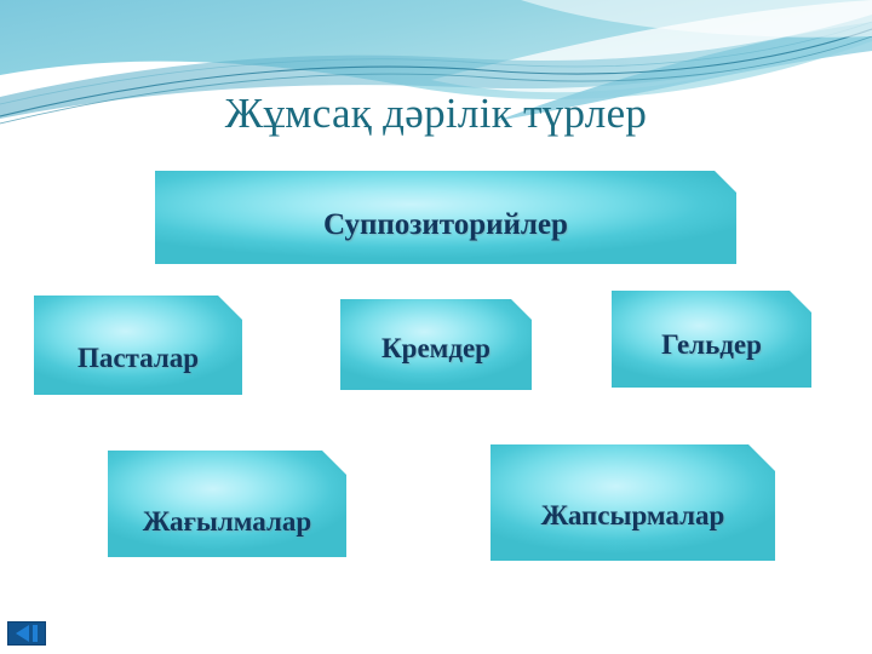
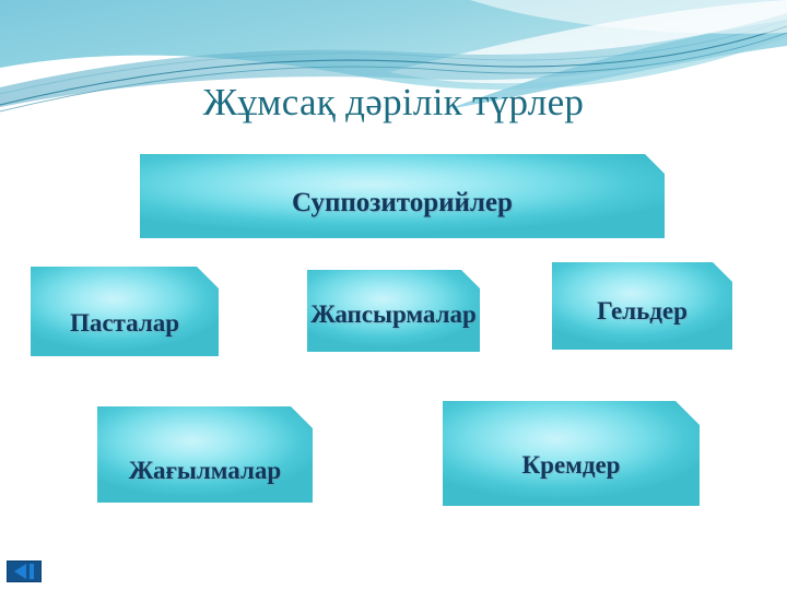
  Жұмсақ дәрілік түрлер
  Суппозиторийлер
  Пасталар
- Кремдер
+ Жапсырмалар
  Гельдер
  Жағылмалар
- Жапсырмалар
+ Кремдер
